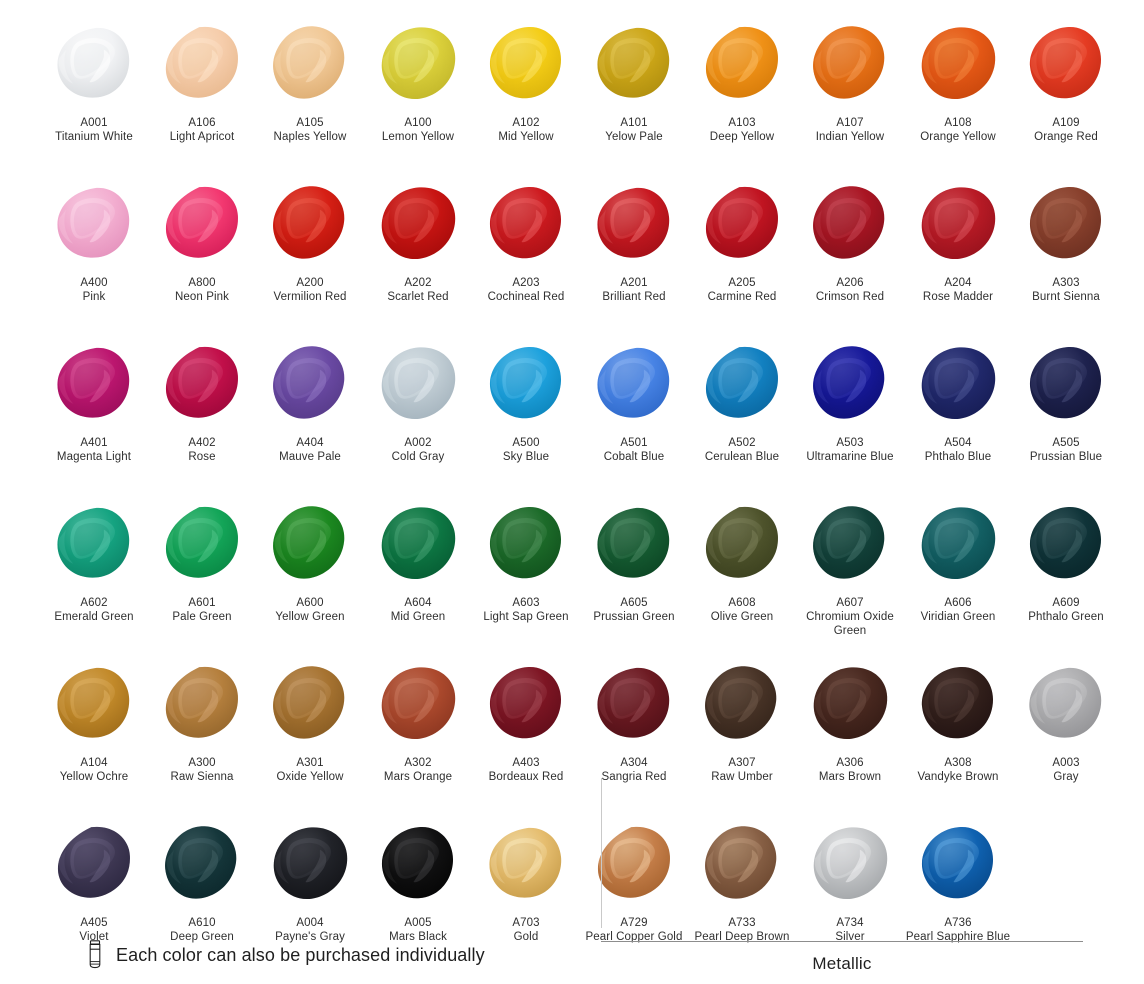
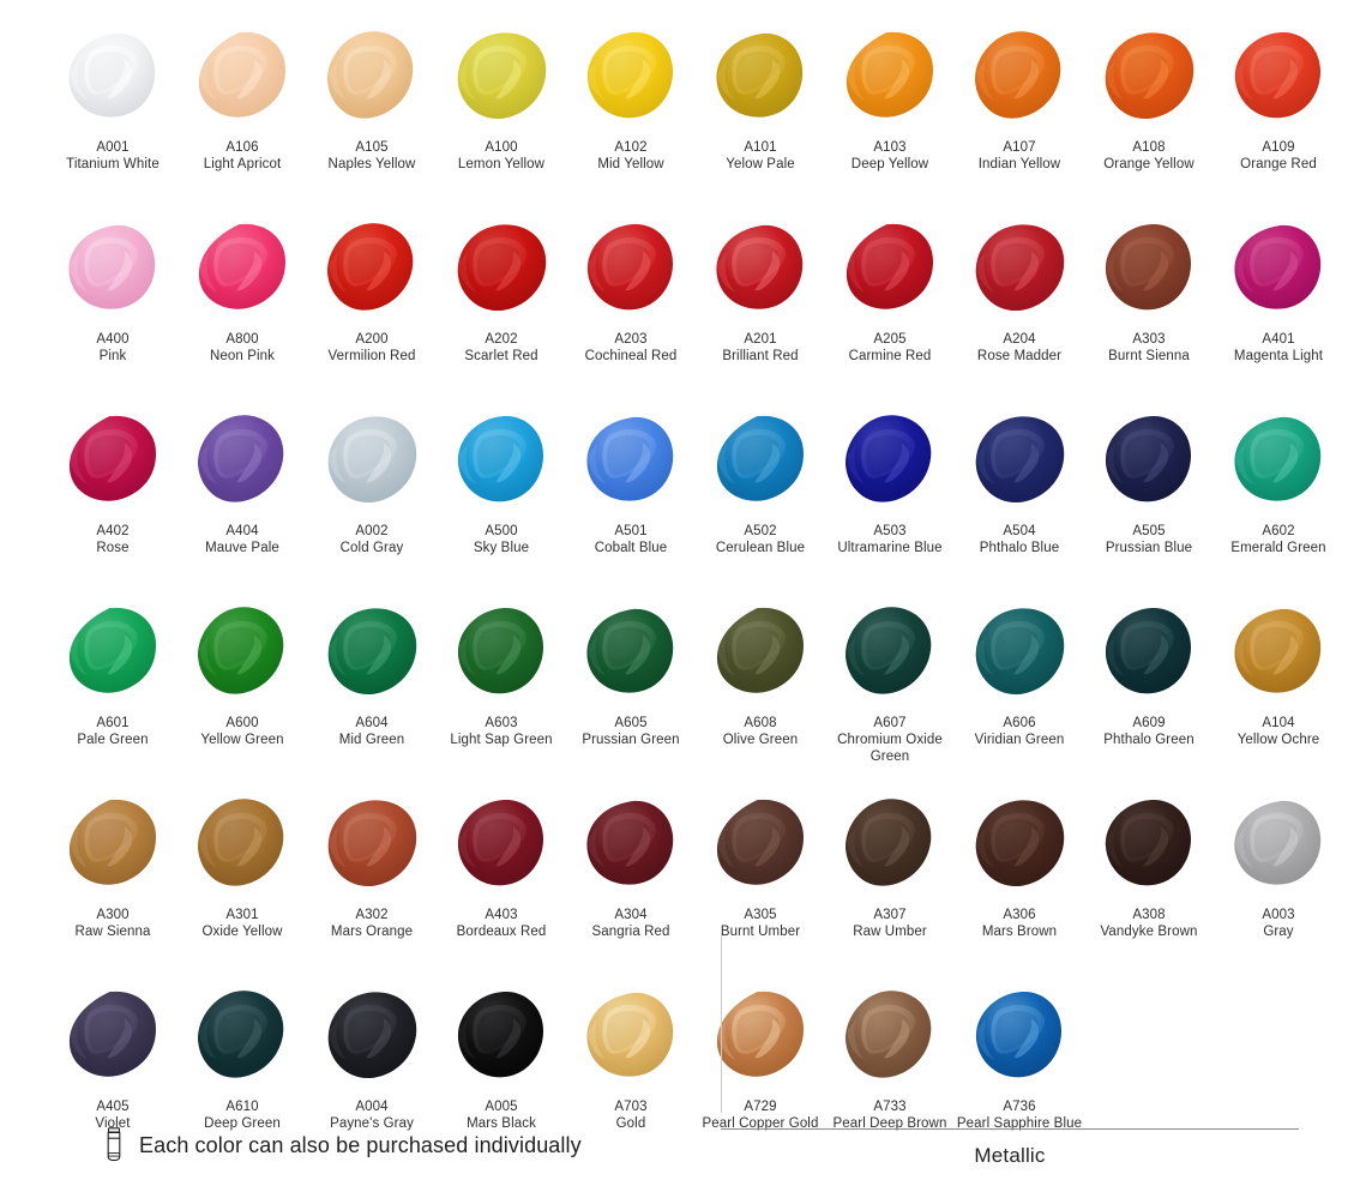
  A001
  Titanium White
  A106
  Light Apricot
  A105
  Naples Yellow
  A100
  Lemon Yellow
  A102
  Mid Yellow
  A101
  Yelow Pale
  A103
  Deep Yellow
  A107
  Indian Yellow
  A108
  Orange Yellow
  A109
  Orange Red
  A400
  Pink
  A800
  Neon Pink
  A200
  Vermilion Red
  A202
  Scarlet Red
  A203
  Cochineal Red
  A201
  Brilliant Red
  A205
  Carmine Red
- A206
- Crimson Red
  A204
  Rose Madder
  A303
  Burnt Sienna
  A401
  Magenta Light
  A402
  Rose
  A404
  Mauve Pale
  A002
  Cold Gray
  A500
  Sky Blue
  A501
  Cobalt Blue
  A502
  Cerulean Blue
  A503
  Ultramarine Blue
  A504
  Phthalo Blue
  A505
  Prussian Blue
  A602
  Emerald Green
  A601
  Pale Green
  A600
  Yellow Green
  A604
  Mid Green
  A603
  Light Sap Green
  A605
  Prussian Green
  A608
  Olive Green
  A607
  Chromium Oxide Green
  A606
  Viridian Green
  A609
  Phthalo Green
  A104
  Yellow Ochre
  A300
  Raw Sienna
  A301
  Oxide Yellow
  A302
  Mars Orange
  A403
  Bordeaux Red
  A304
  Sangria Red
+ A305
+ Burnt Umber
  A307
  Raw Umber
  A306
  Mars Brown
  A308
  Vandyke Brown
  A003
  Gray
  A405
  Violet
  A610
  Deep Green
  A004
  Payne's Gray
  A005
  Mars Black
  A703
  Gold
  A729
  Pearl Copper Gold
  A733
  Pearl Deep Brown
- A734
- Silver
  A736
  Pearl Sapphire Blue
  Each color can also be purchased individually
  Metallic
